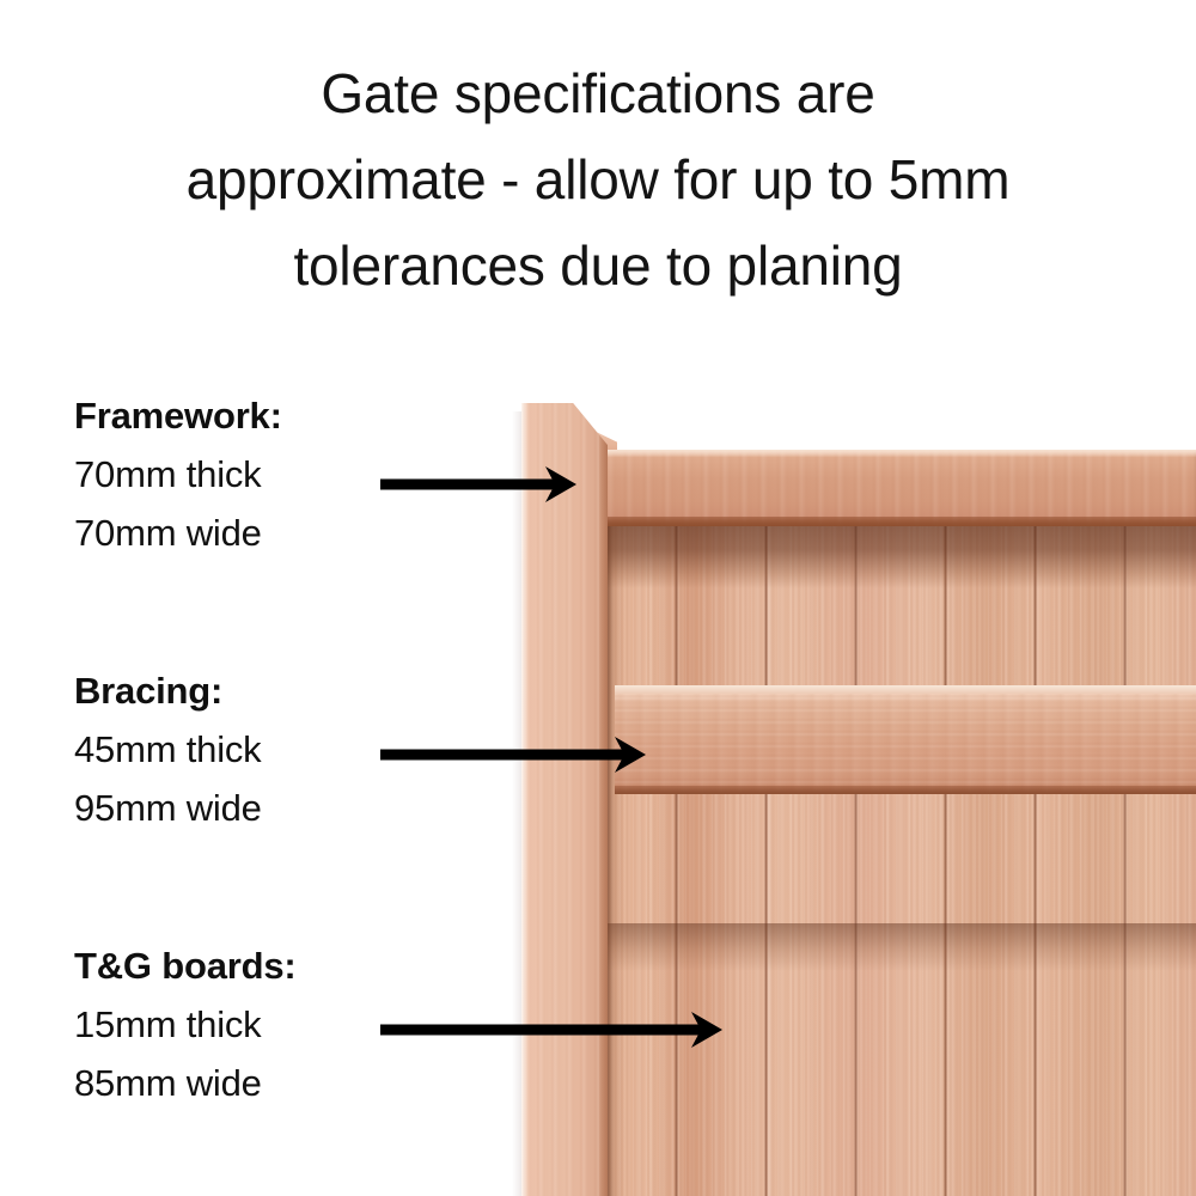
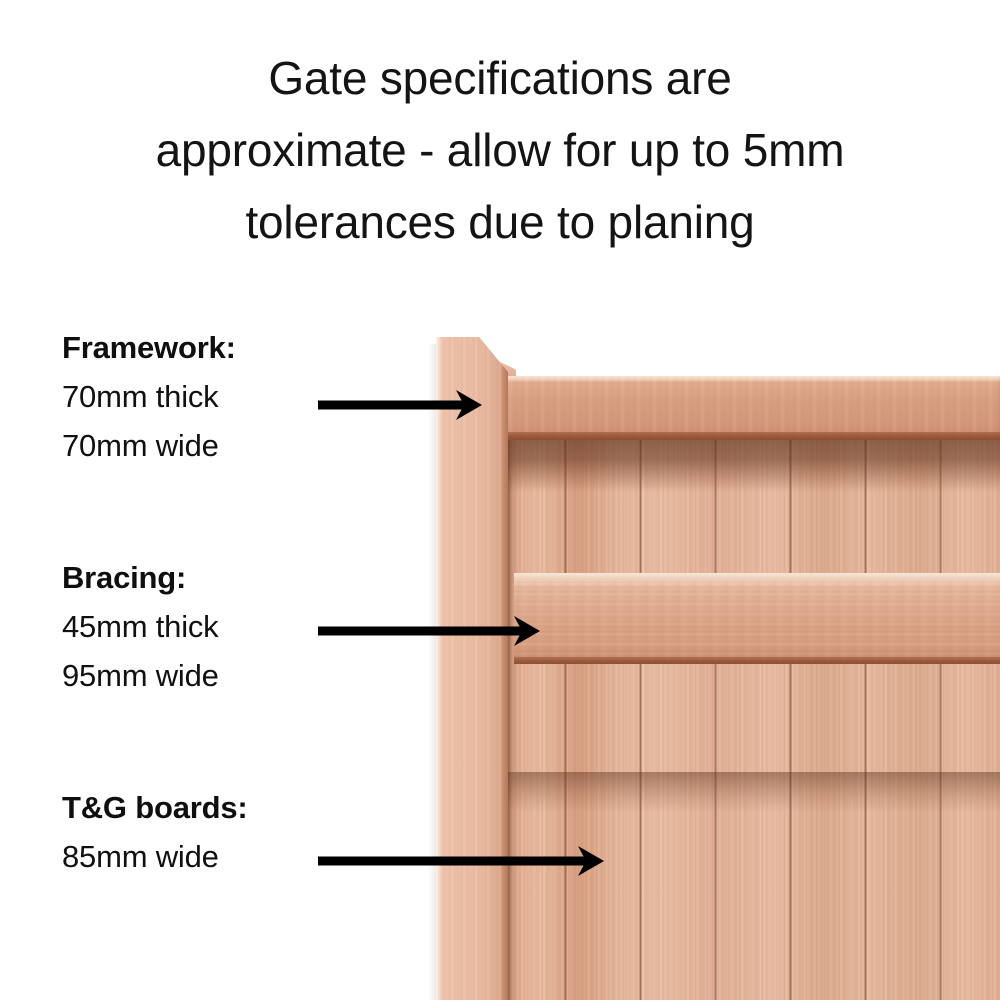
  Gate specifications are
  approximate - allow for up to 5mm
  tolerances due to planing
  Framework:
  70mm thick
  70mm wide
  Bracing:
  45mm thick
  95mm wide
  T&G boards:
- 15mm thick
  85mm wide
